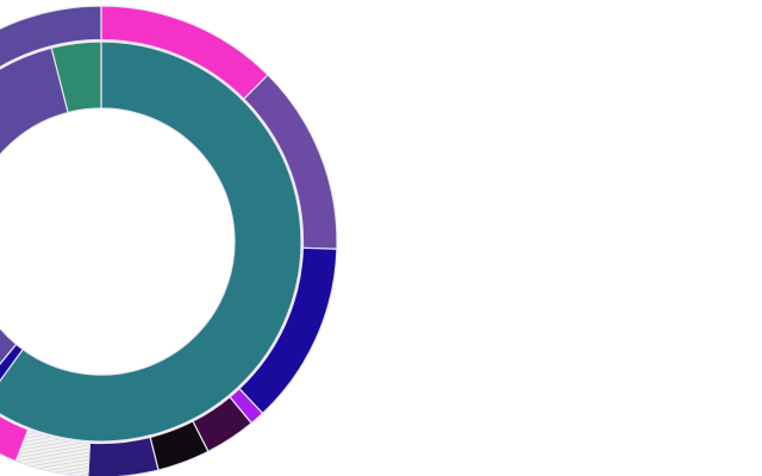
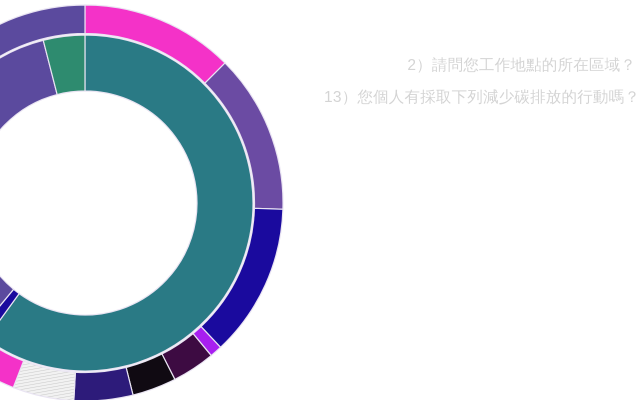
+ 2）請問您工作地點的所在區域？
+ 13）您個人有採取下列減少碳排放的行動嗎？
